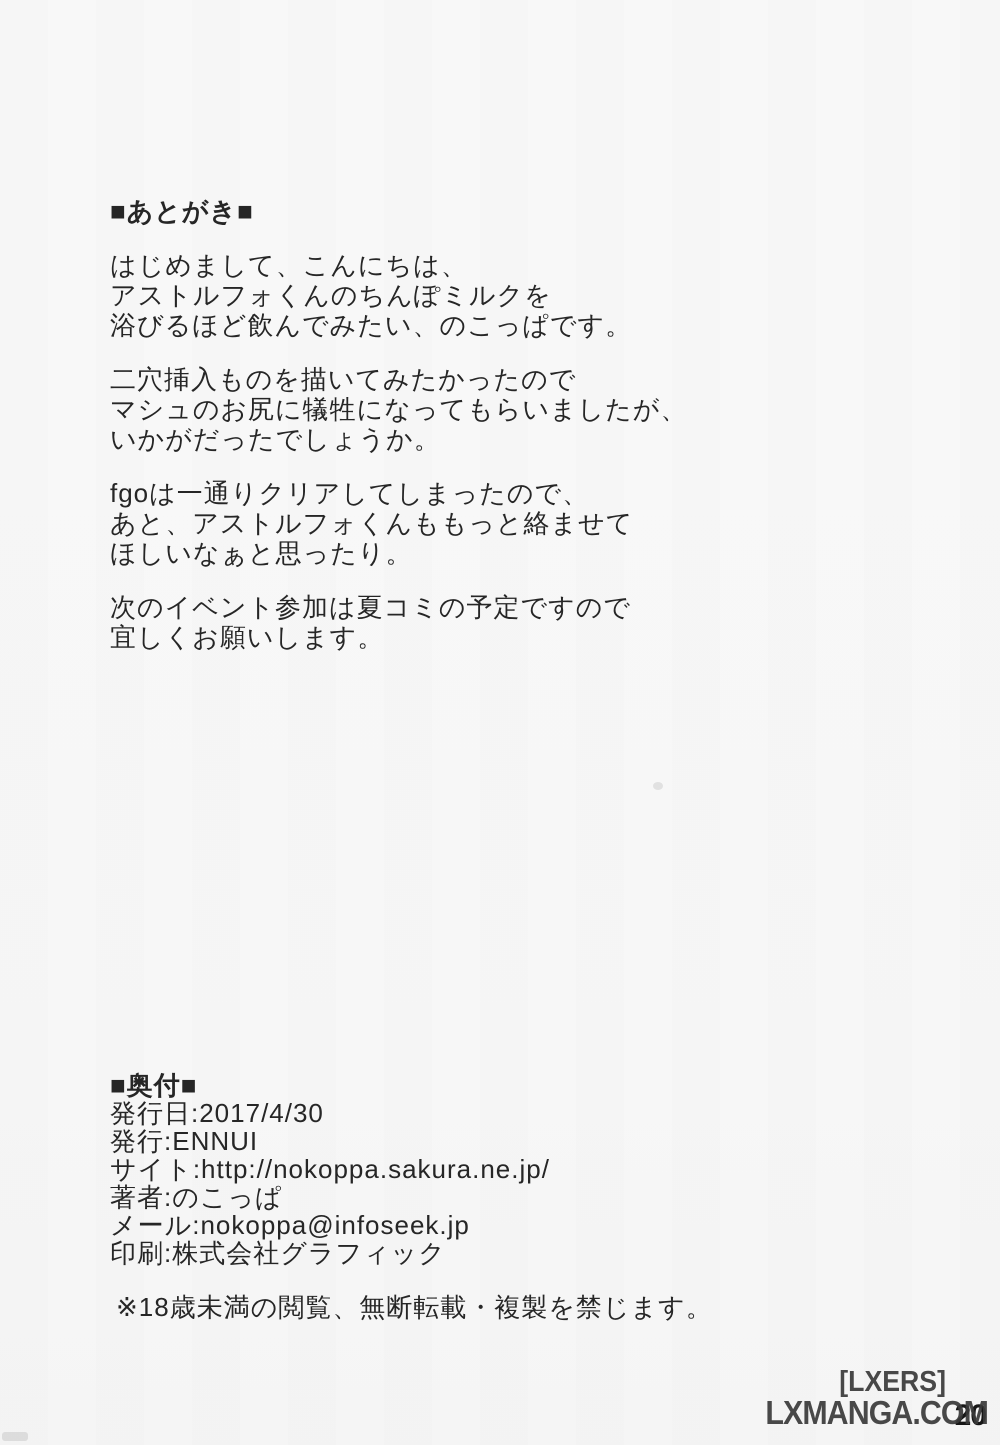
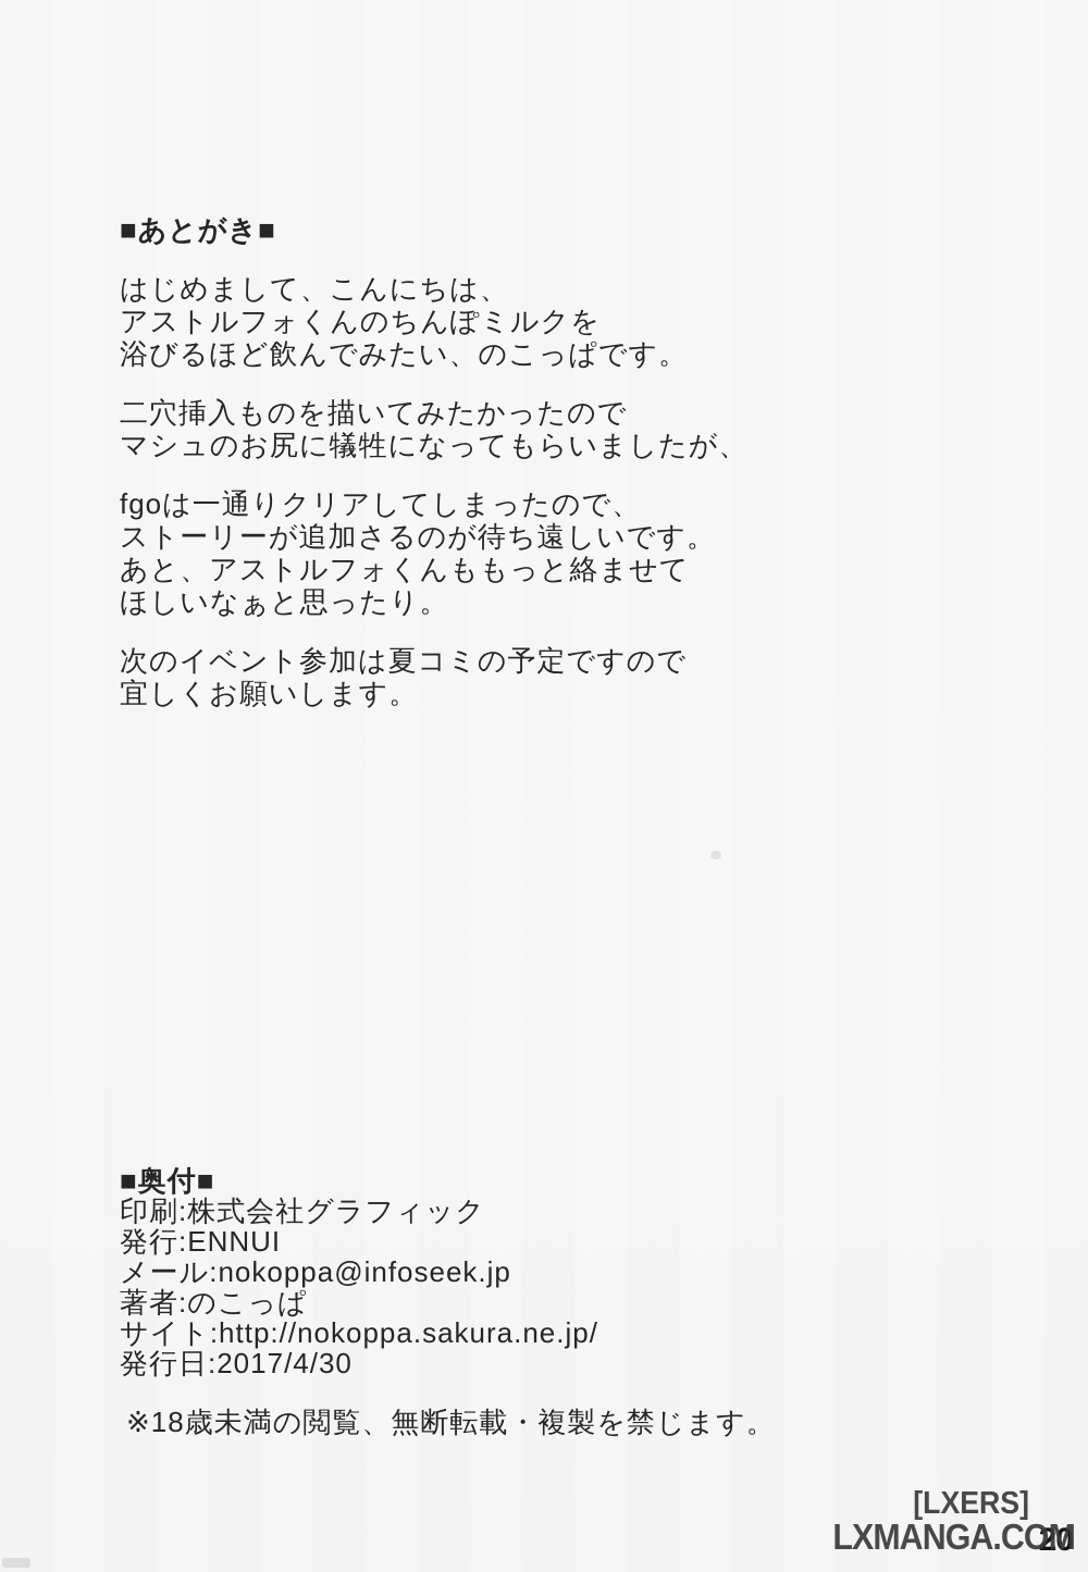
  ■あとがき■
  はじめまして、こんにちは、
  アストルフォくんのちんぽミルクを
  浴びるほど飲んでみたい、のこっぱです。
  二穴挿入ものを描いてみたかったので
  マシュのお尻に犠牲になってもらいましたが、
- いかがだったでしょうか。
  fgoは一通りクリアしてしまったので、
+ ストーリーが追加さるのが待ち遠しいです。
  あと、アストルフォくんももっと絡ませて
  ほしいなぁと思ったり。
  次のイベント参加は夏コミの予定ですので
  宜しくお願いします。
  ■奥付■
- 発行日:2017/4/30
+ 印刷:株式会社グラフィック
  発行:ENNUI
- サイト:http://nokoppa.sakura.ne.jp/
+ メール:nokoppa@infoseek.jp
  著者:のこっぱ
- メール:nokoppa@infoseek.jp
+ サイト:http://nokoppa.sakura.ne.jp/
- 印刷:株式会社グラフィック
+ 発行日:2017/4/30
  ※18歳未満の閲覧、無断転載・複製を禁じます。
  20
  [LXERS]
  LXMANGA.COM
